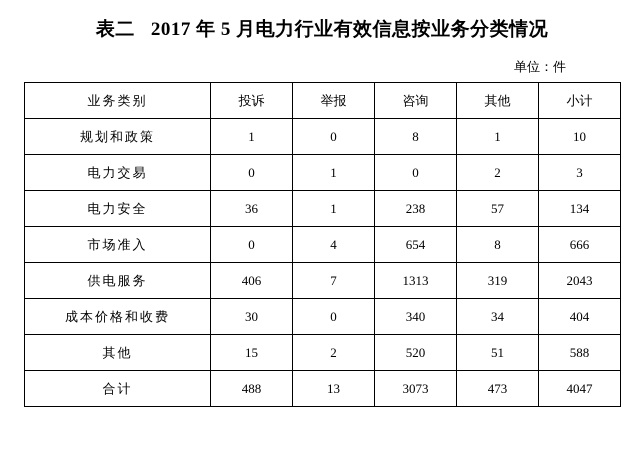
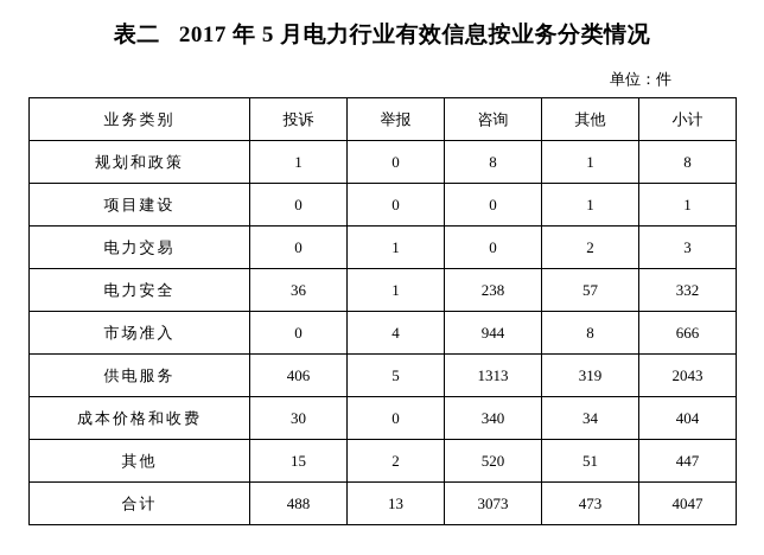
  表二 2017 年 5 月电力行业有效信息按业务分类情况
  单位：件
  业务类别	投诉	举报	咨询	其他	小计
- 规划和政策	1	0	8	1	10
+ 规划和政策	1	0	8	1	8
+ 项目建设	0	0	0	1	1
  电力交易	0	1	0	2	3
- 电力安全	36	1	238	57	134
+ 电力安全	36	1	238	57	332
- 市场准入	0	4	654	8	666
+ 市场准入	0	4	944	8	666
- 供电服务	406	7	1313	319	2043
+ 供电服务	406	5	1313	319	2043
  成本价格和收费	30	0	340	34	404
- 其他	15	2	520	51	588
+ 其他	15	2	520	51	447
  合计	488	13	3073	473	4047
